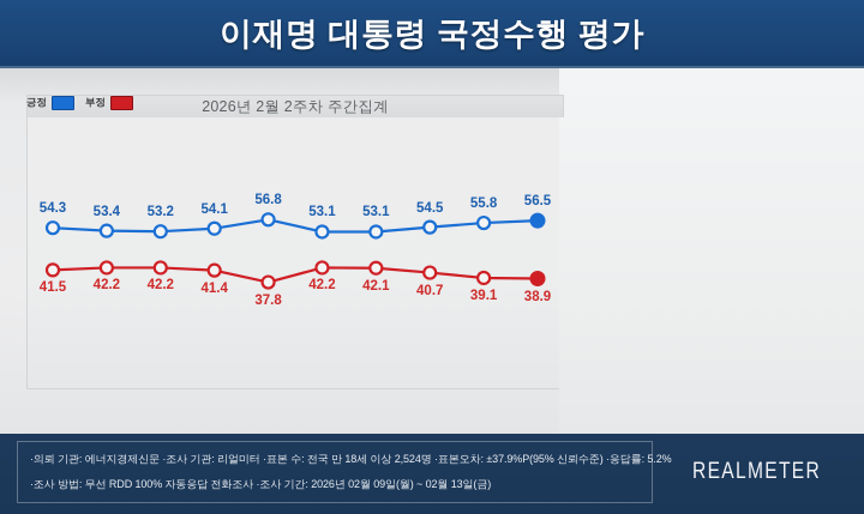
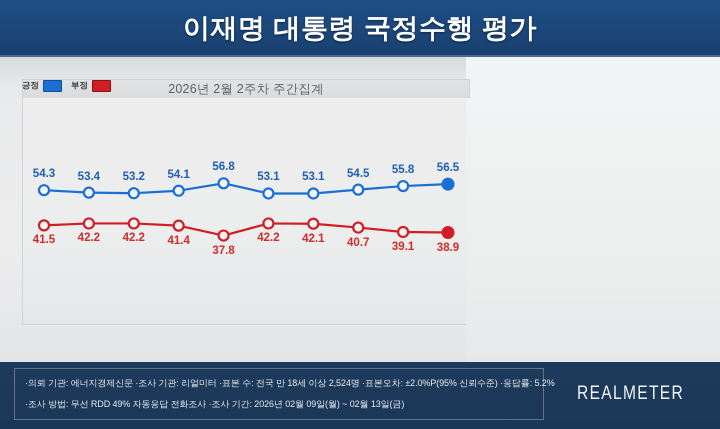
  이재명 대통령 국정수행 평가
  2026년 2월 2주차 주간집계
  긍정
  부정
  54.3
  53.4
  53.2
  54.1
  56.8
  53.1
  53.1
  54.5
  55.8
  56.5
  41.5
  42.2
  42.2
  41.4
  37.8
  42.2
  42.1
  40.7
  39.1
  38.9
- ·의뢰 기관: 에너지경제신문 ·조사 기관: 리얼미터 ·표본 수: 전국 만 18세 이상 2,524명 ·표본오차: ±37.9%P(95% 신뢰수준) ·응답률: 5.2%
+ ·의뢰 기관: 에너지경제신문 ·조사 기관: 리얼미터 ·표본 수: 전국 만 18세 이상 2,524명 ·표본오차: ±2.0%P(95% 신뢰수준) ·응답률: 5.2%
- ·조사 방법: 무선 RDD 100% 자동응답 전화조사 ·조사 기간: 2026년 02월 09일(월) ~ 02월 13일(금)
+ ·조사 방법: 무선 RDD 49% 자동응답 전화조사 ·조사 기간: 2026년 02월 09일(월) ~ 02월 13일(금)
  REALMETER
